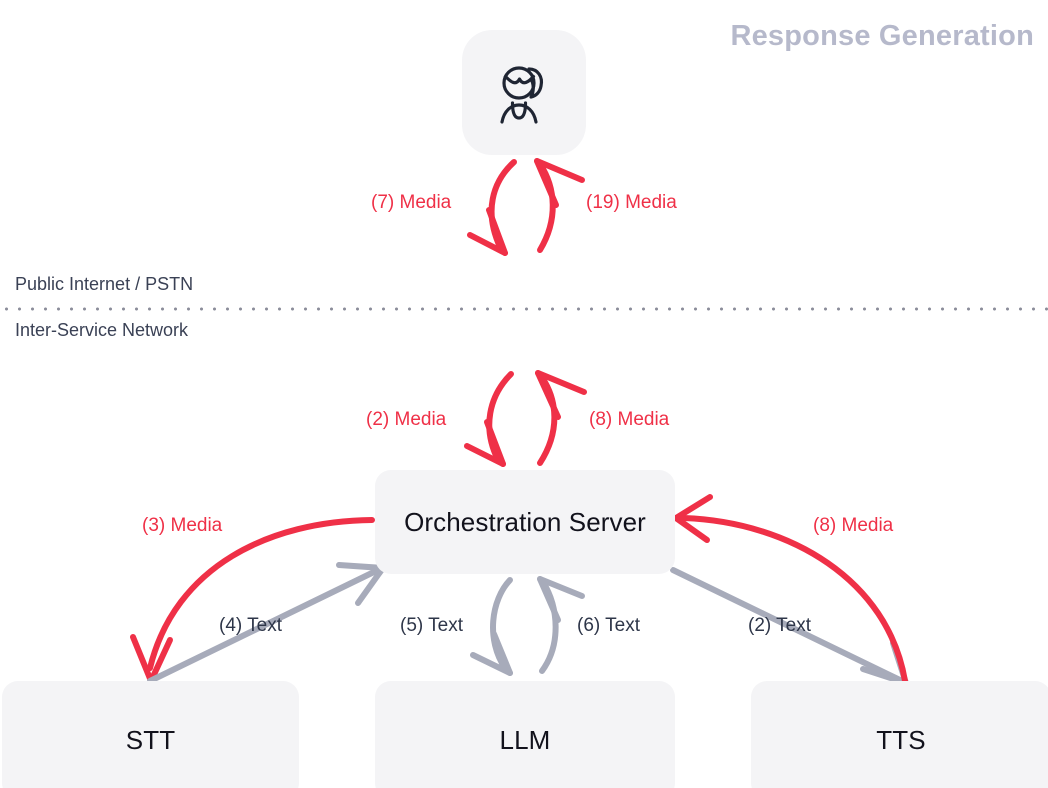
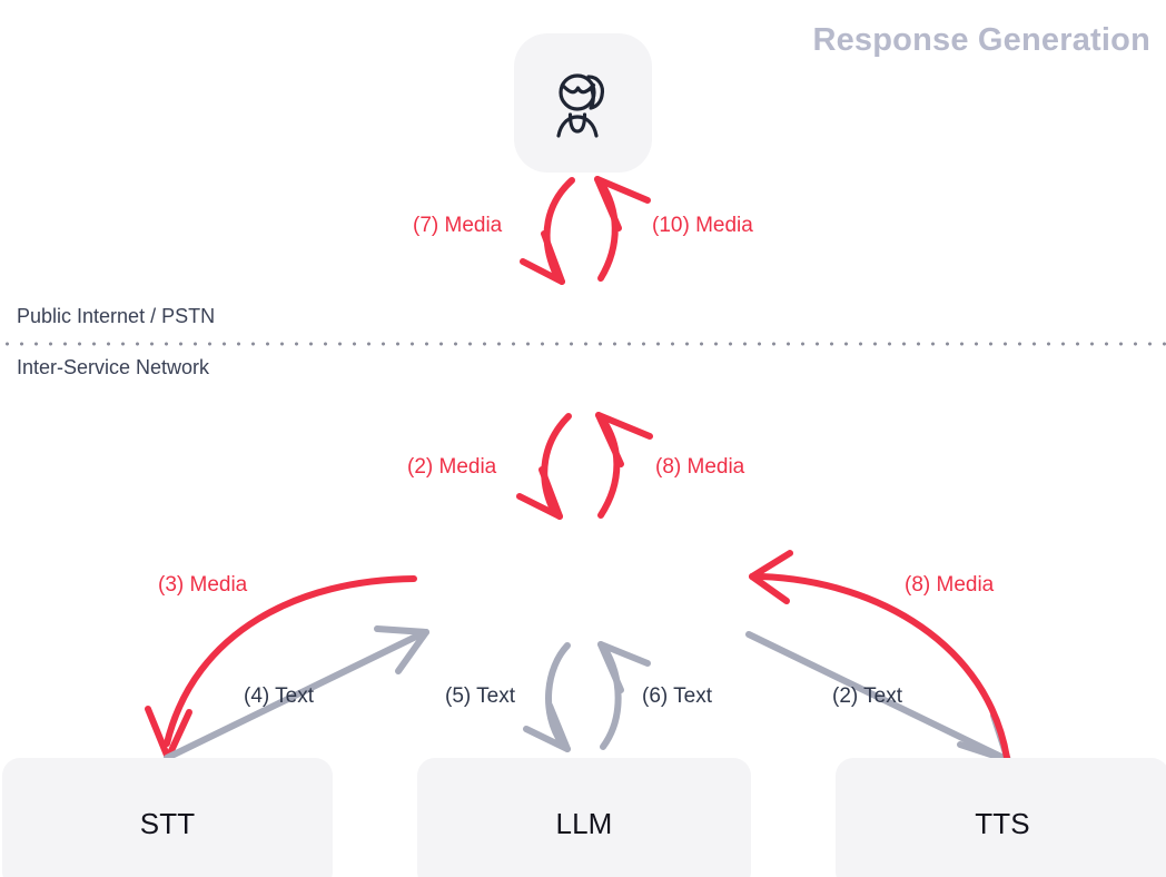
  Response Generation
  Public Internet / PSTN
  Inter-Service Network
- Orchestration Server
  STT
  LLM
  TTS
  (7) Media
- (19) Media
+ (10) Media
  (2) Media
  (8) Media
  (3) Media
  (4) Text
  (5) Text
  (6) Text
  (2) Text
  (8) Media
